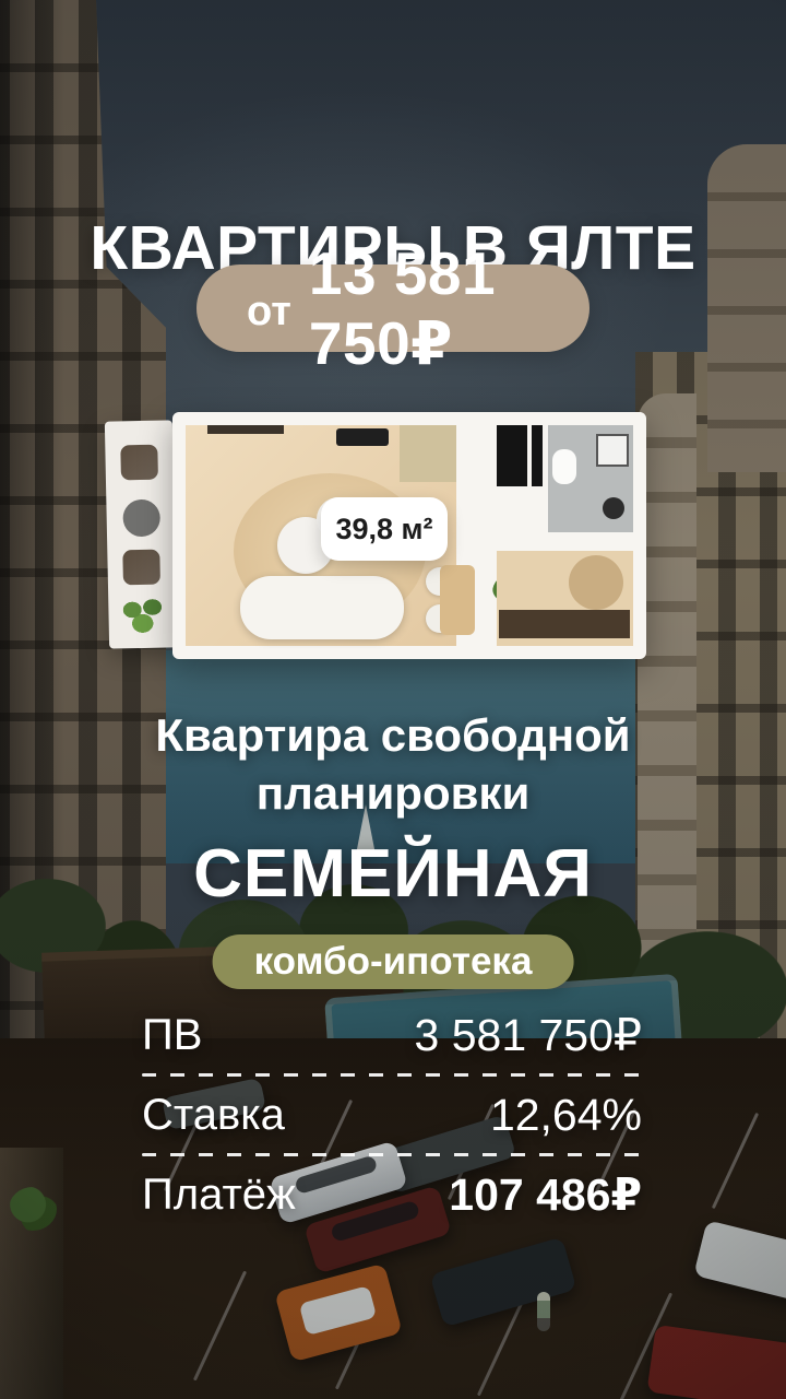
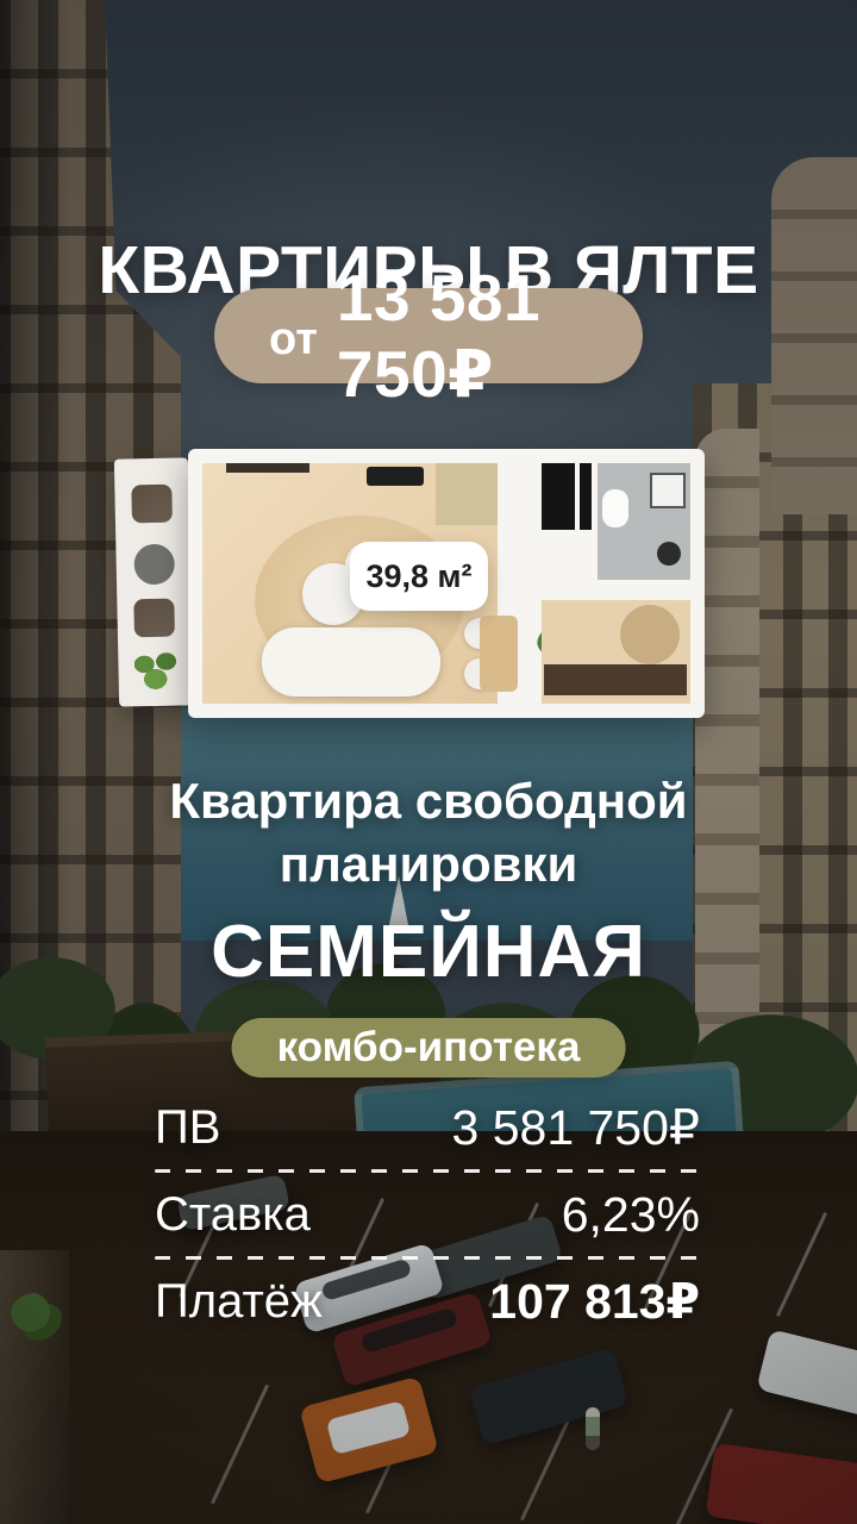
  КВАРТИРЫ В ЯЛТЕ
  от
  13 581 750₽
  39,8 м²
  Квартира свободной
  планировки
  СЕМЕЙНАЯ
  комбо-ипотека
  ПВ
  3 581 750₽
  Ставка
- 12,64%
+ 6,23%
  Платёж
- 107 486₽
+ 107 813₽
